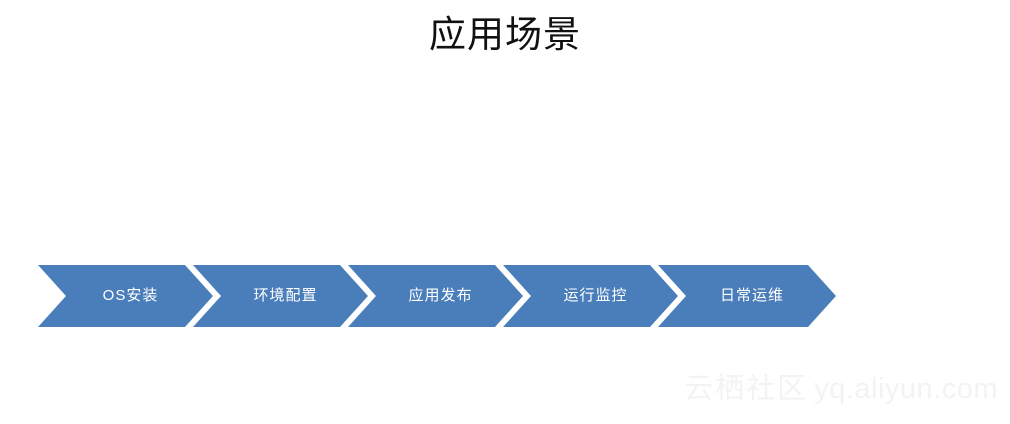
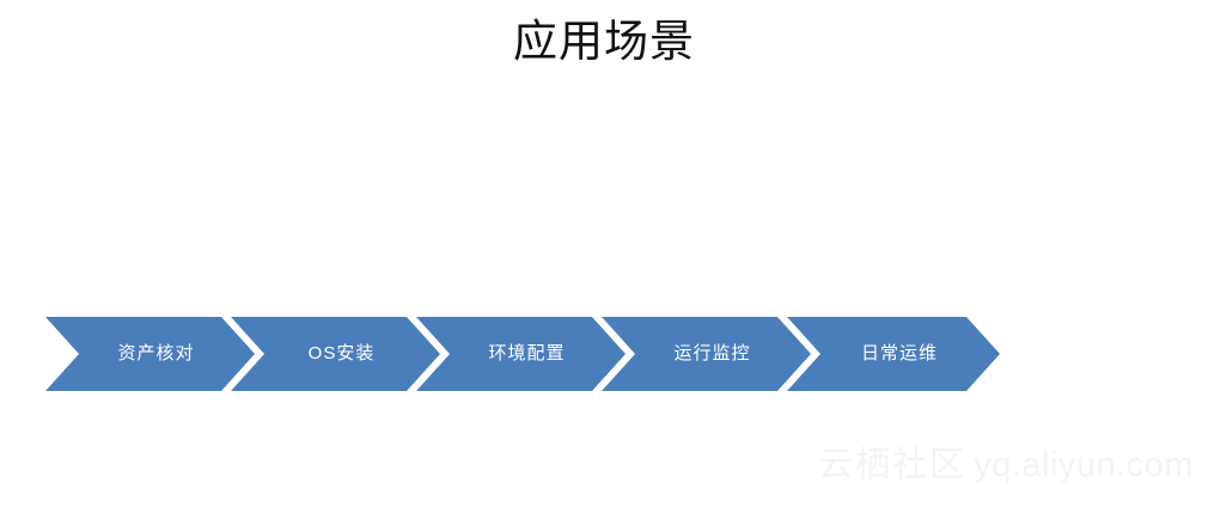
  应用场景
+ 资产核对
  OS安装
  环境配置
- 应用发布
  运行监控
  日常运维
